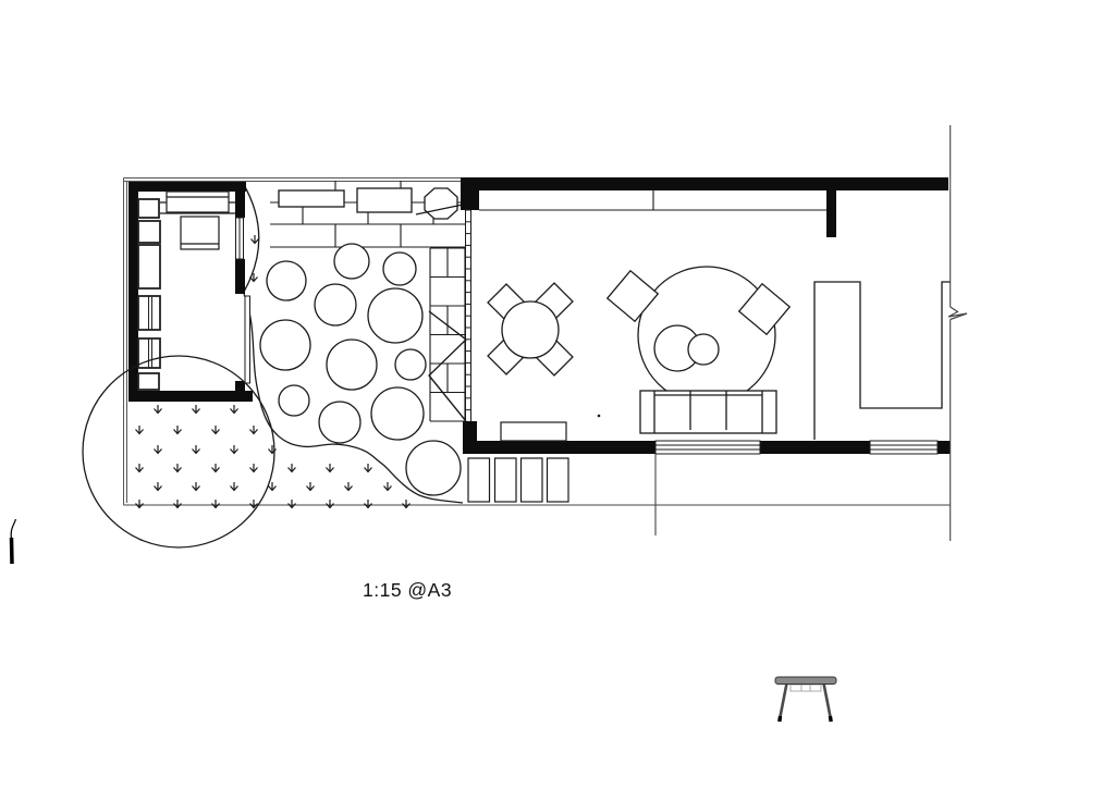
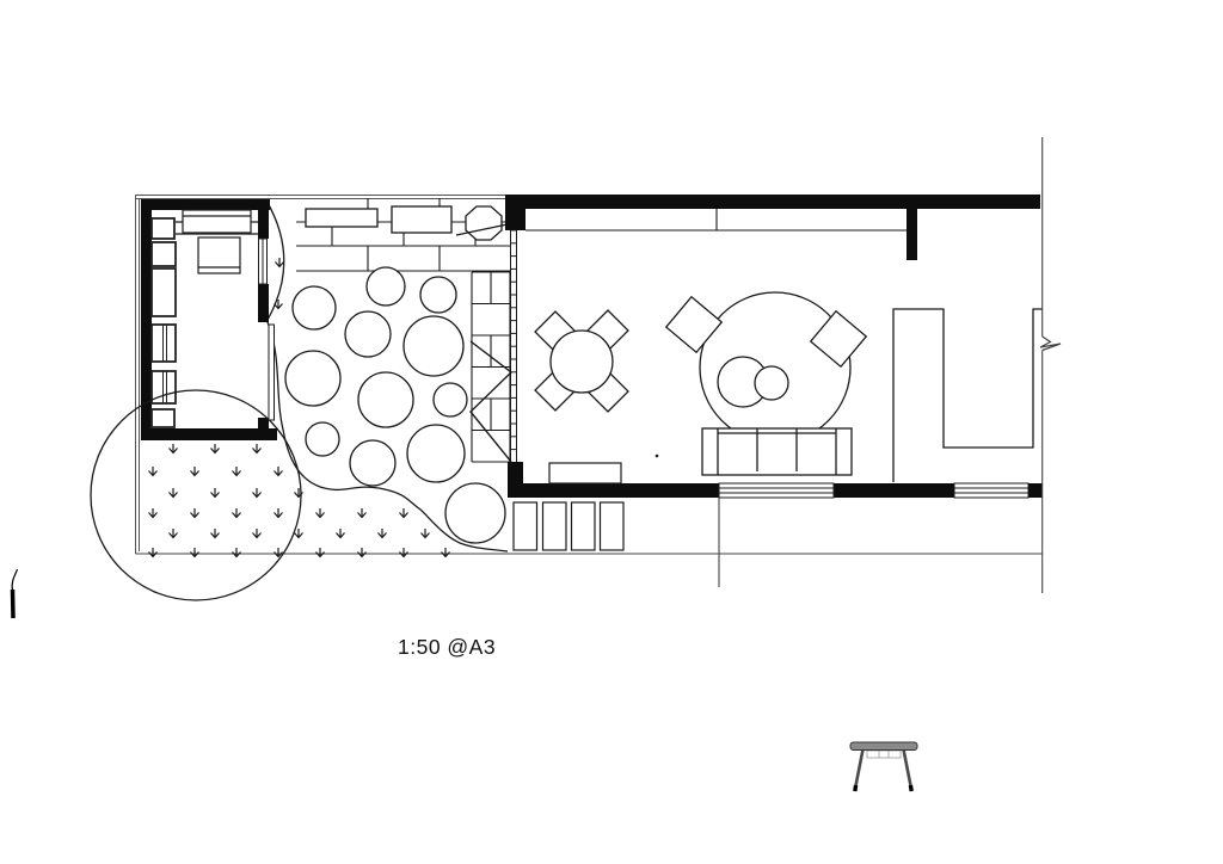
- 1:15 @A3
+ 1:50 @A3
